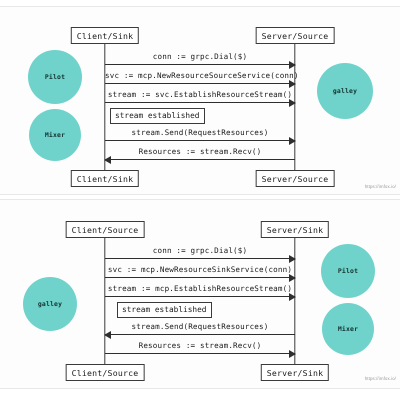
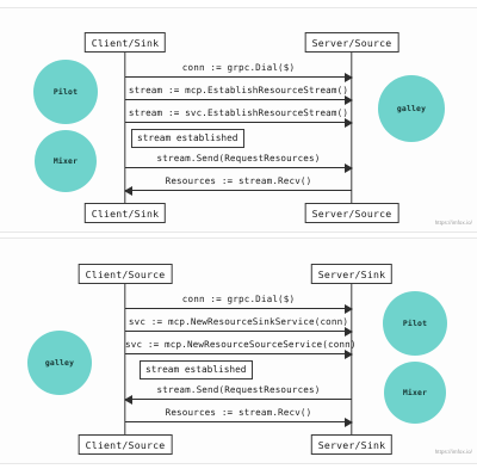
  Pilot
  Mixer
  galley
  Client/Sink
  Server/Source
  conn := grpc.Dial($)
- svc := mcp.NewResourceSourceService(conn)
+ stream := mcp.EstablishResourceStream()
  stream := svc.EstablishResourceStream()
  stream established
  stream.Send(RequestResources)
  Resources := stream.Recv()
  Client/Sink
  Server/Source
  galley
  Pilot
  Mixer
  Client/Source
  Server/Sink
  conn := grpc.Dial($)
  svc := mcp.NewResourceSinkService(conn)
- stream := mcp.EstablishResourceStream()
+ svc := mcp.NewResourceSourceService(conn)
  stream established
  stream.Send(RequestResources)
  Resources := stream.Recv()
  Client/Source
  Server/Sink
